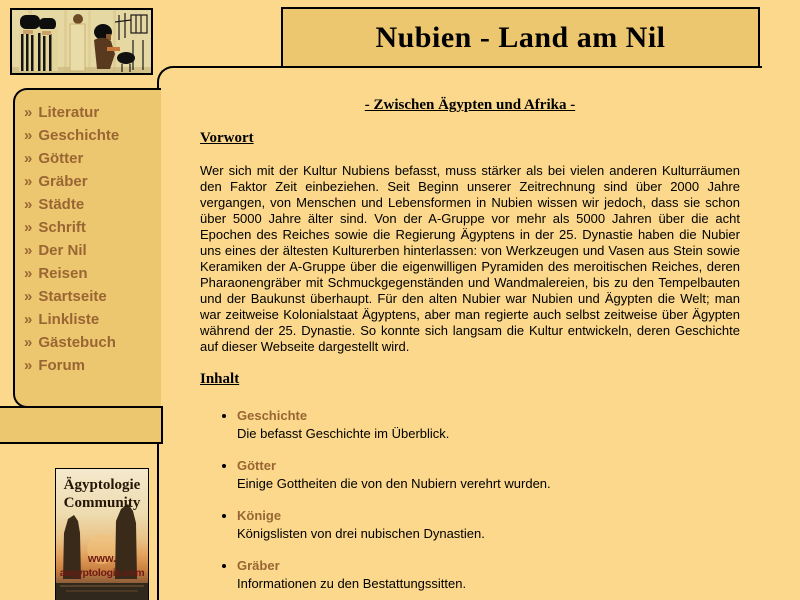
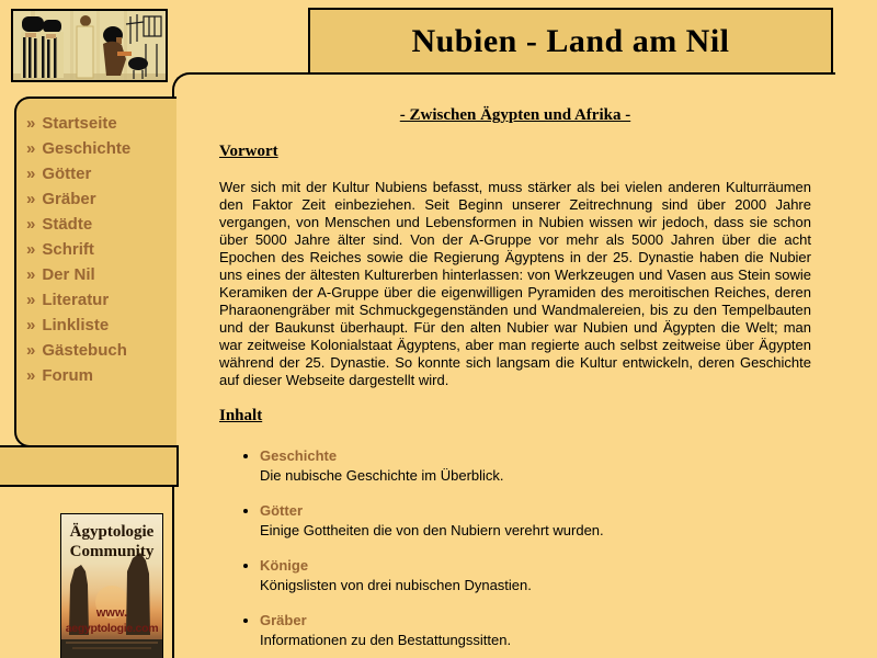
  Nubien - Land am Nil
- » Literatur
+ » Startseite
  » Geschichte
  » Götter
  » Gräber
  » Städte
  » Schrift
  » Der Nil
- » Reisen
- » Startseite
+ » Literatur
  » Linkliste
  » Gästebuch
  » Forum
  - Zwischen Ägypten und Afrika -
  Vorwort
  Wer sich mit der Kultur Nubiens befasst, muss stärker als bei vielen anderen Kulturräumen den Faktor Zeit einbeziehen. Seit Beginn unserer Zeitrechnung sind über 2000 Jahre vergangen, von Menschen und Lebensformen in Nubien wissen wir jedoch, dass sie schon über 5000 Jahre älter sind. Von der A-Gruppe vor mehr als 5000 Jahren über die acht Epochen des Reiches sowie die Regierung Ägyptens in der 25. Dynastie haben die Nubier uns eines der ältesten Kulturerben hinterlassen: von Werkzeugen und Vasen aus Stein sowie Keramiken der A-Gruppe über die eigenwilligen Pyramiden des meroitischen Reiches, deren Pharaonengräber mit Schmuckgegenständen und Wandmalereien, bis zu den Tempelbauten und der Baukunst überhaupt. Für den alten Nubier war Nubien und Ägypten die Welt; man war zeitweise Kolonialstaat Ägyptens, aber man regierte auch selbst zeitweise über Ägypten während der 25. Dynastie. So konnte sich langsam die Kultur entwickeln, deren Geschichte auf dieser Webseite dargestellt wird.
  Inhalt
  Geschichte
- Die befasst Geschichte im Überblick.
+ Die nubische Geschichte im Überblick.
  Götter
  Einige Gottheiten die von den Nubiern verehrt wurden.
  Könige
  Königslisten von drei nubischen Dynastien.
  Gräber
  Informationen zu den Bestattungssitten.
  Ägyptologie
  Community
  www.
  aegyptologie.com
